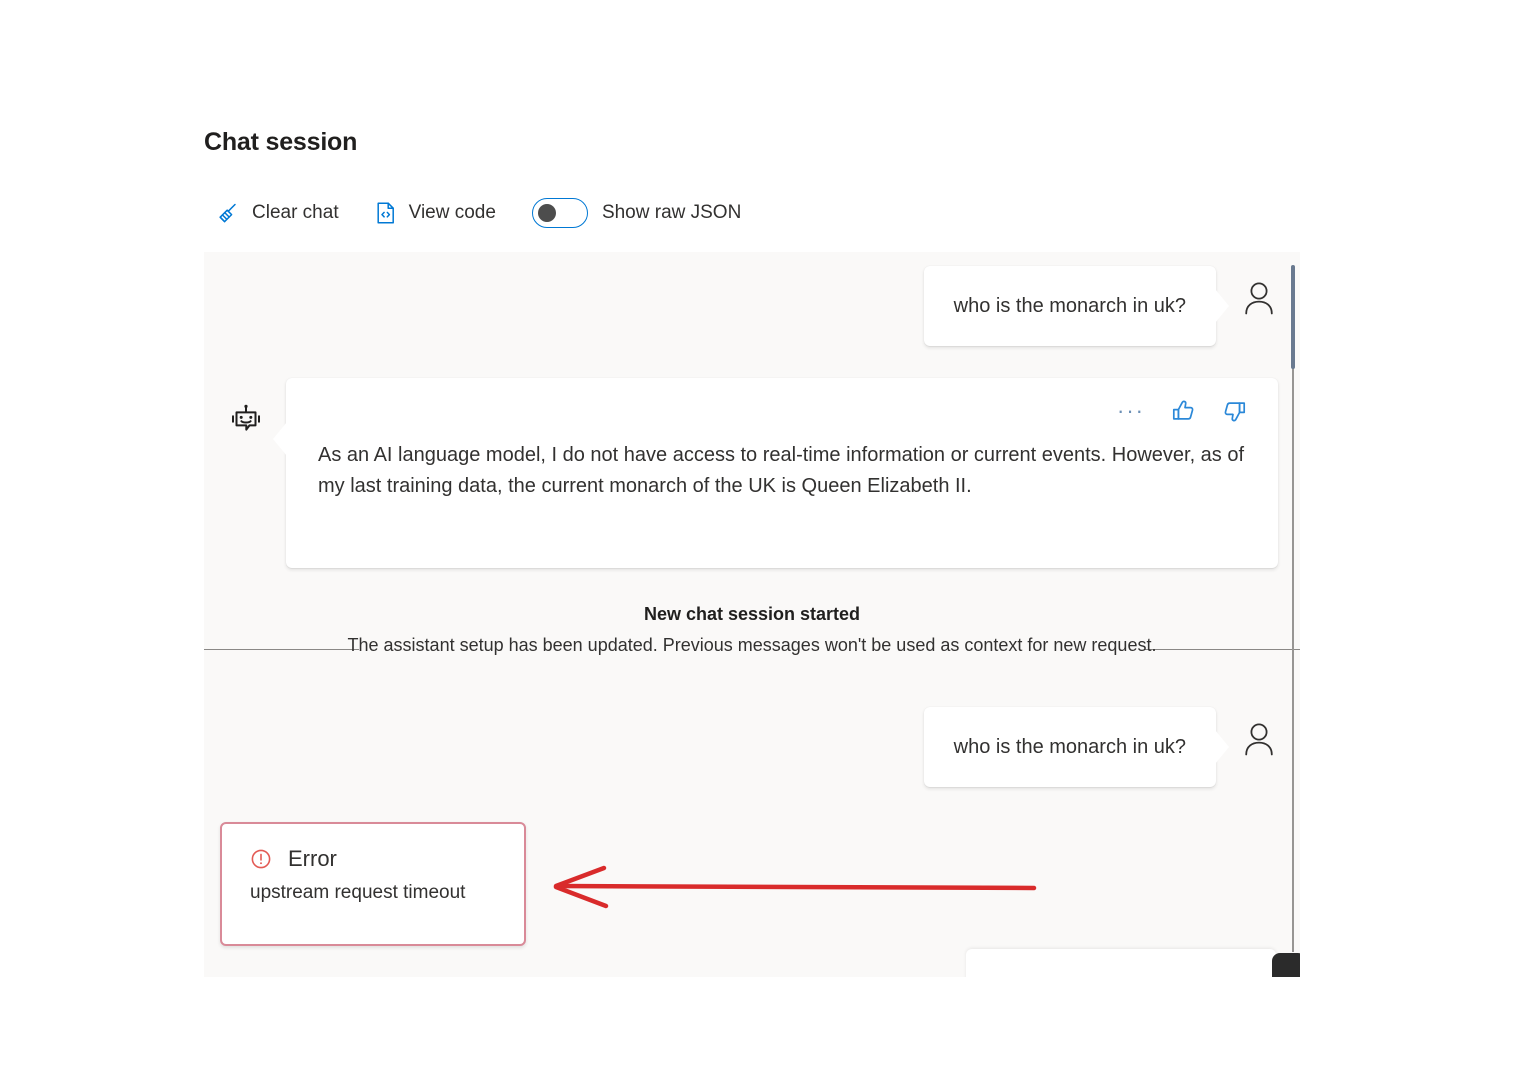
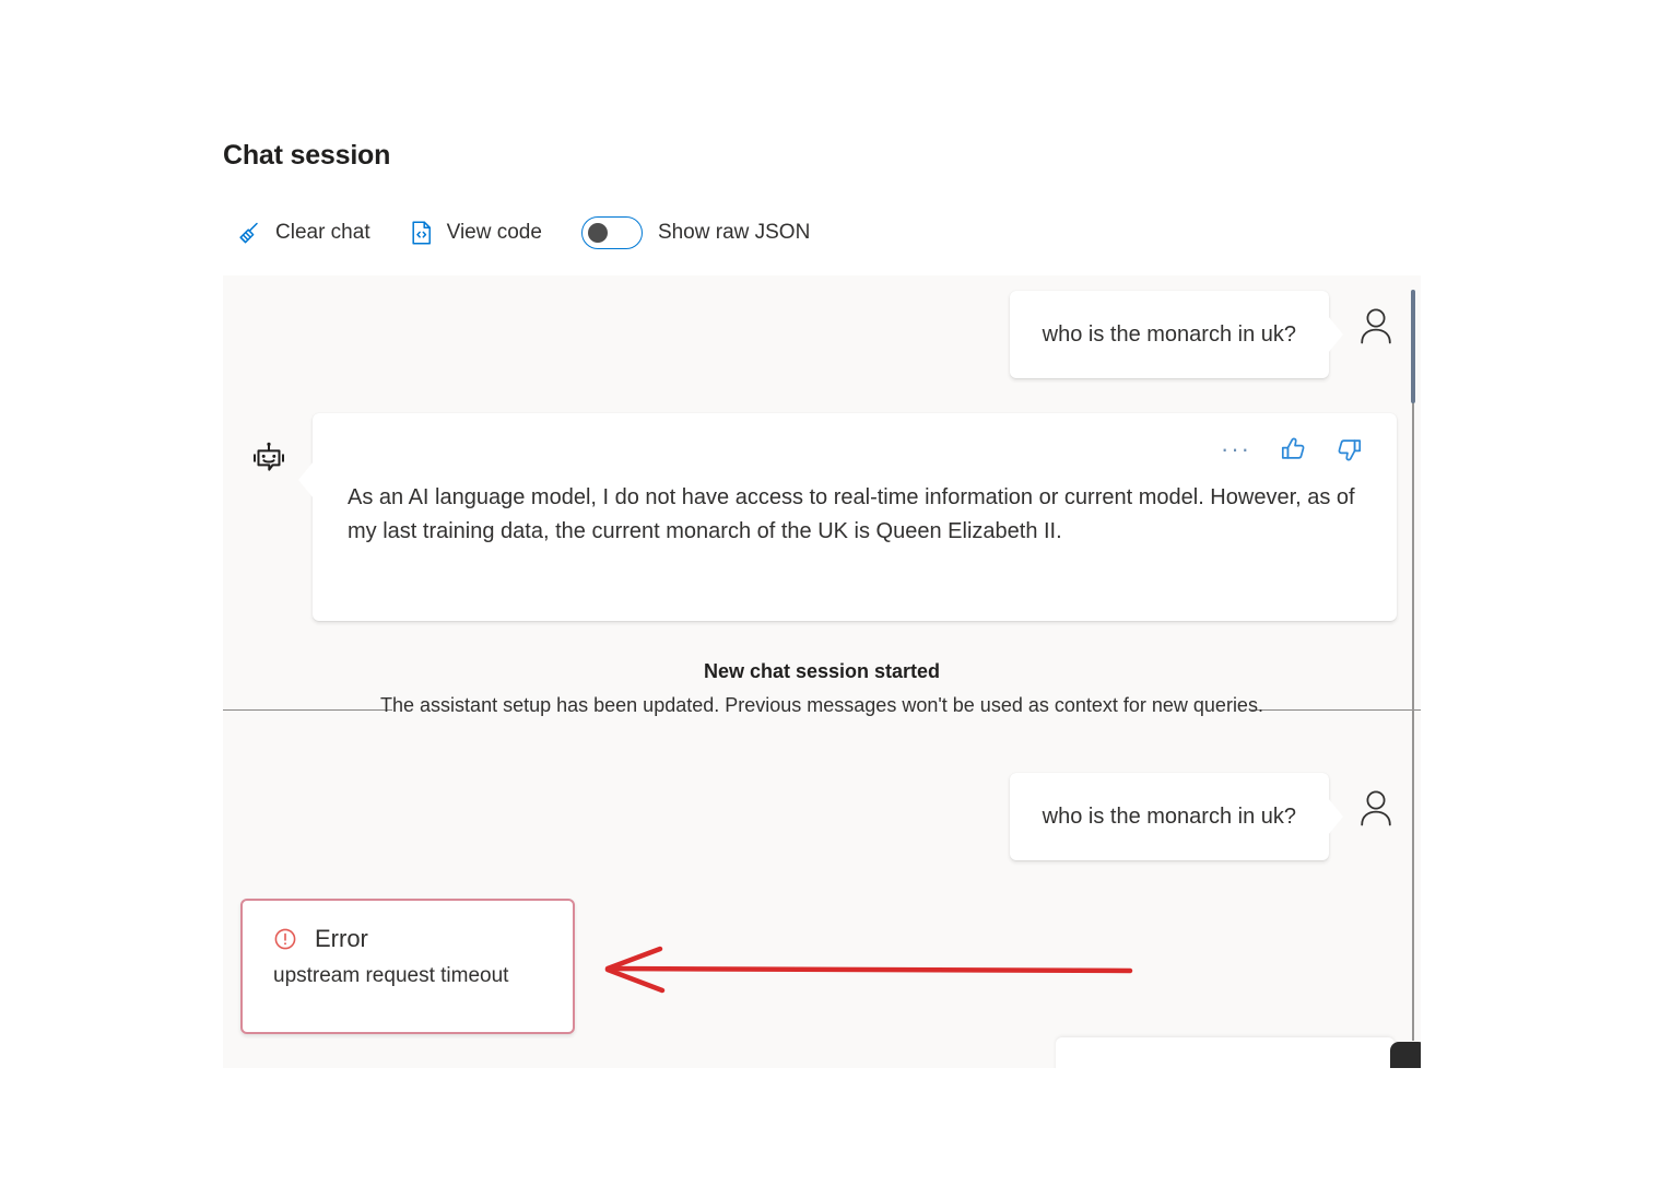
  Chat session
  Clear chat
  View code
  Show raw JSON
  who is the monarch in uk?
  ···
- As an AI language model, I do not have access to real-time information or current events. However, as of my last training data, the current monarch of the UK is Queen Elizabeth II.
+ As an AI language model, I do not have access to real-time information or current model. However, as of my last training data, the current monarch of the UK is Queen Elizabeth II.
  New chat session started
- The assistant setup has been updated. Previous messages won't be used as context for new request.
+ The assistant setup has been updated. Previous messages won't be used as context for new queries.
  who is the monarch in uk?
  Error
  upstream request timeout
